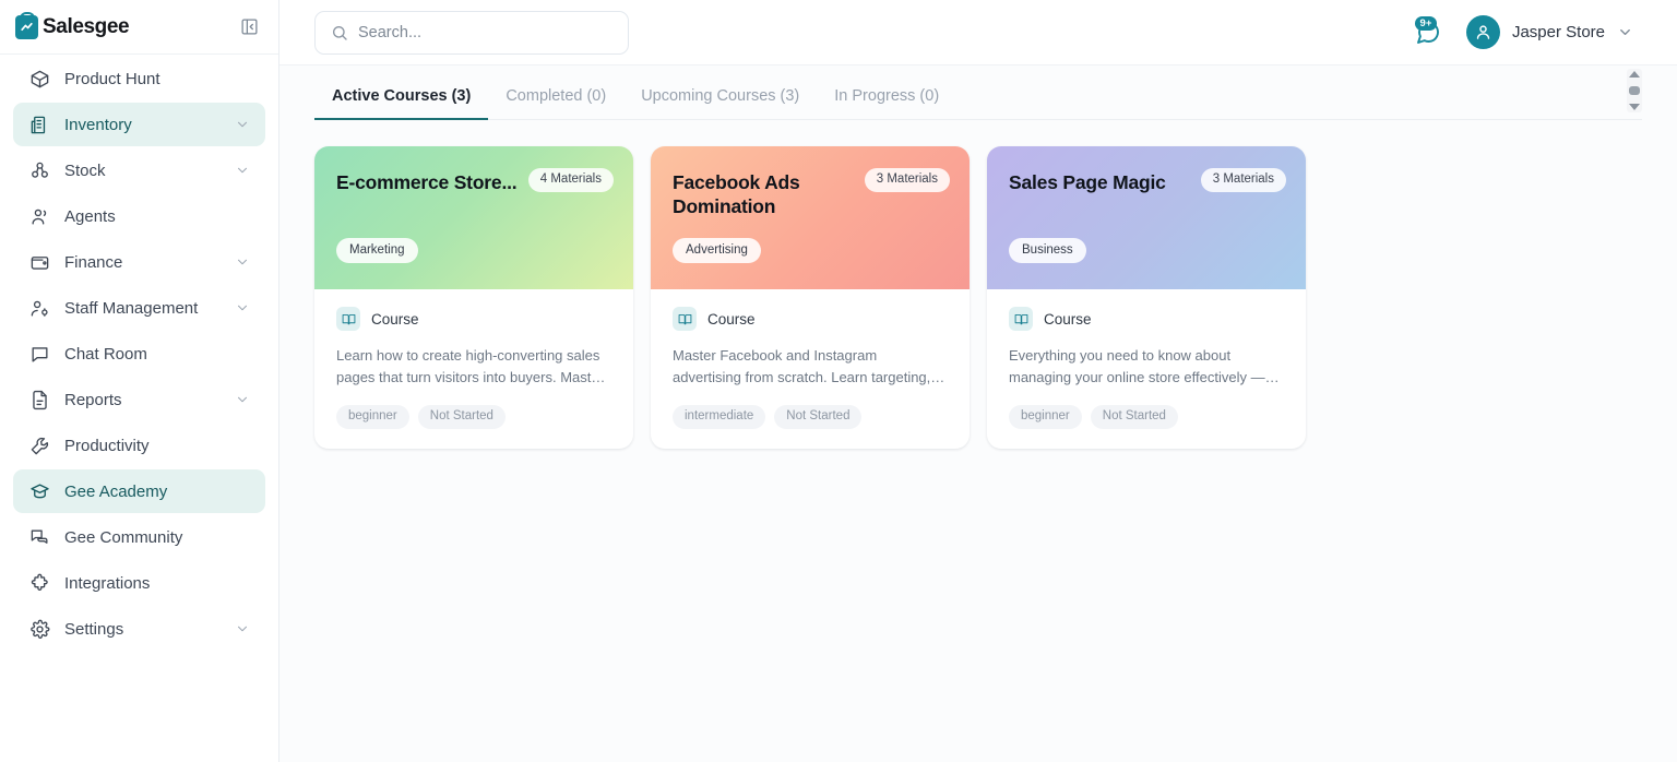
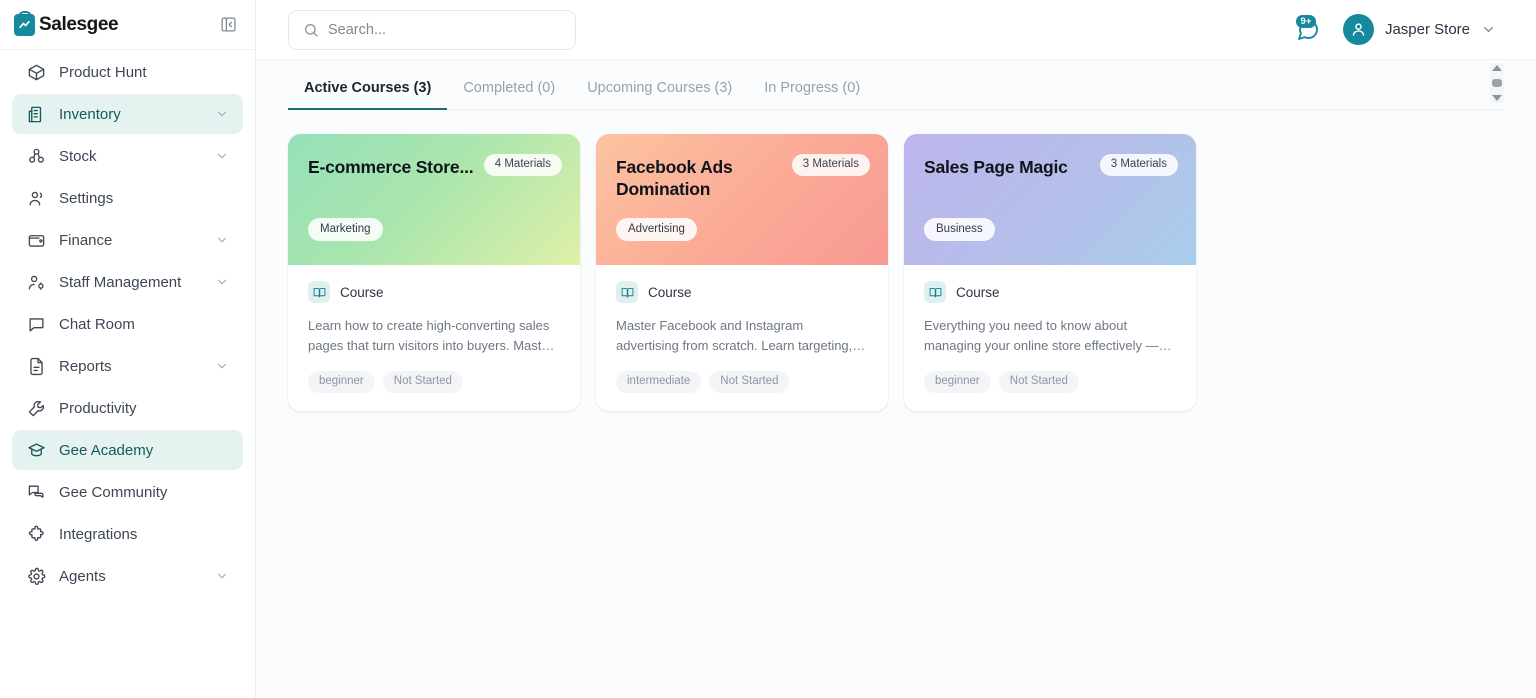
  Salesgee
  Product Hunt
  Inventory
  Stock
- Agents
+ Settings
  Finance
  Staff Management
  Chat Room
  Reports
  Productivity
  Gee Academy
  Gee Community
  Integrations
- Settings
+ Agents
  Search...
  9+
  Jasper Store
  Active Courses (3)
  Completed (0)
  Upcoming Courses (3)
  In Progress (0)
  E-commerce Store...
  4 Materials
  Marketing
  Course
  Learn how to create high-converting sales pages that turn visitors into buyers. Master
  beginner
  Not Started
  Facebook Ads Domination
  3 Materials
  Advertising
  Course
  Master Facebook and Instagram advertising from scratch. Learn targeting,
  intermediate
  Not Started
  Sales Page Magic
  3 Materials
  Business
  Course
  Everything you need to know about managing your online store effectively —
  beginner
  Not Started
